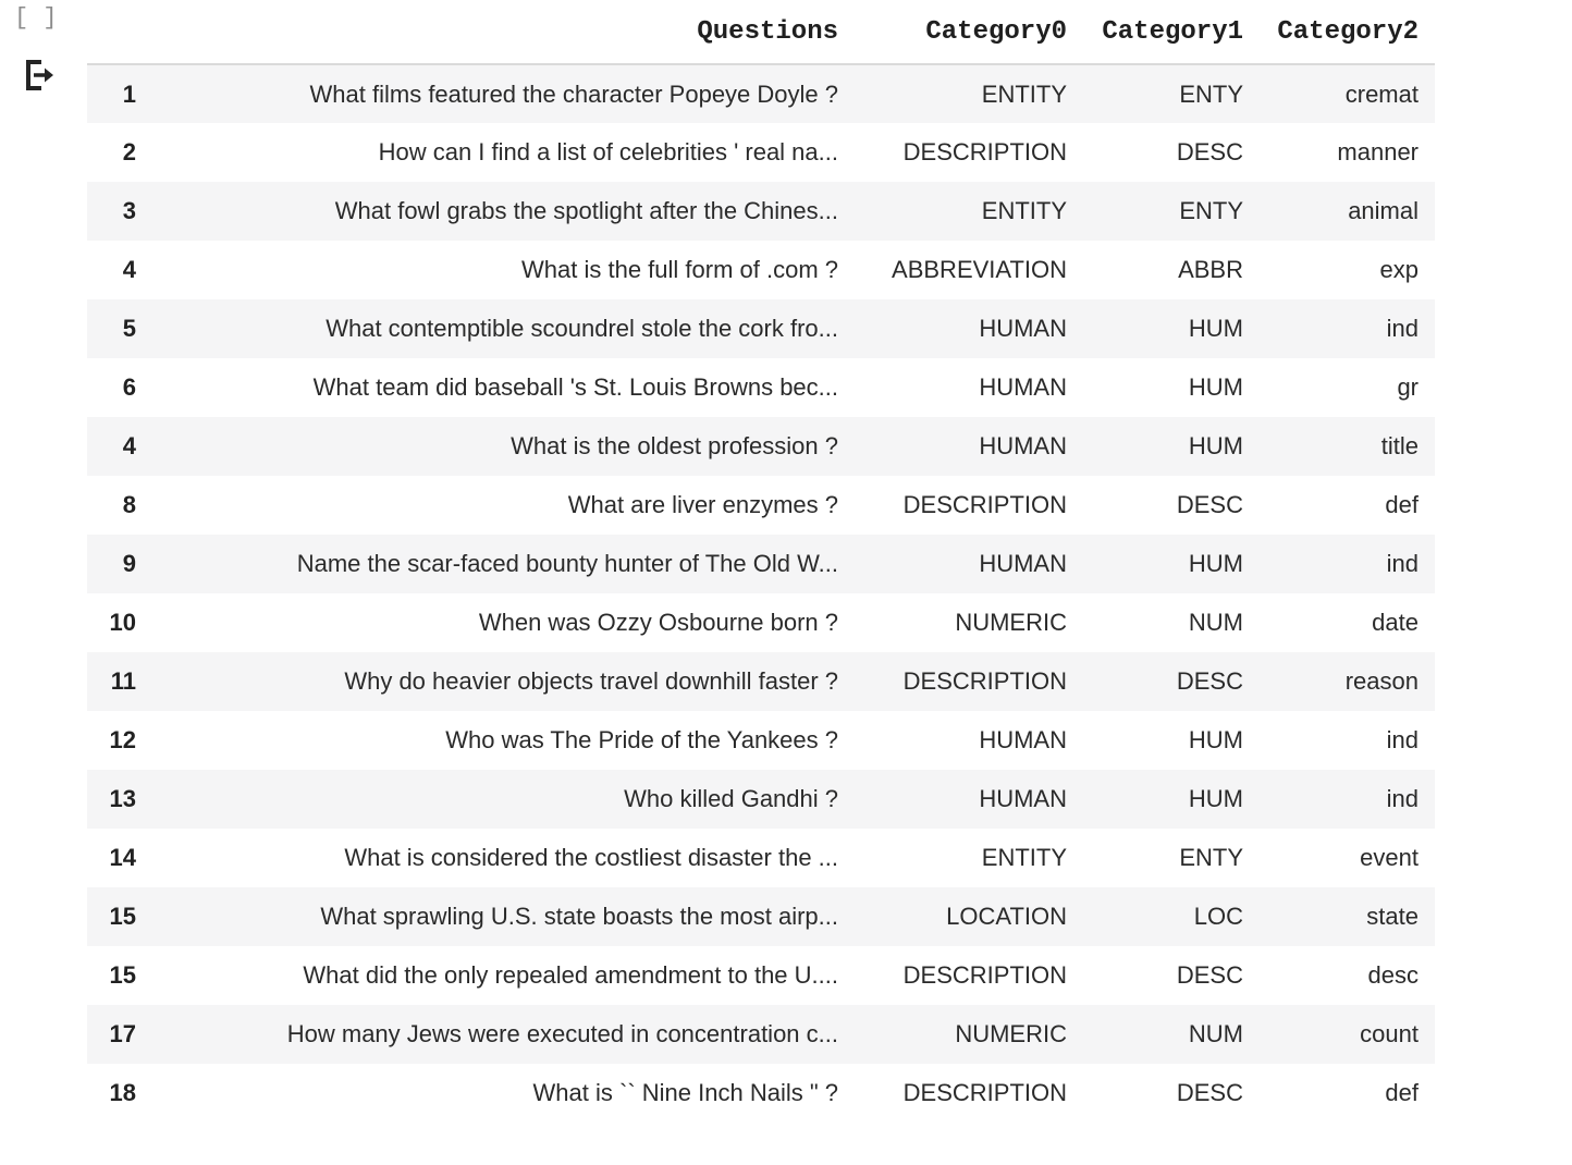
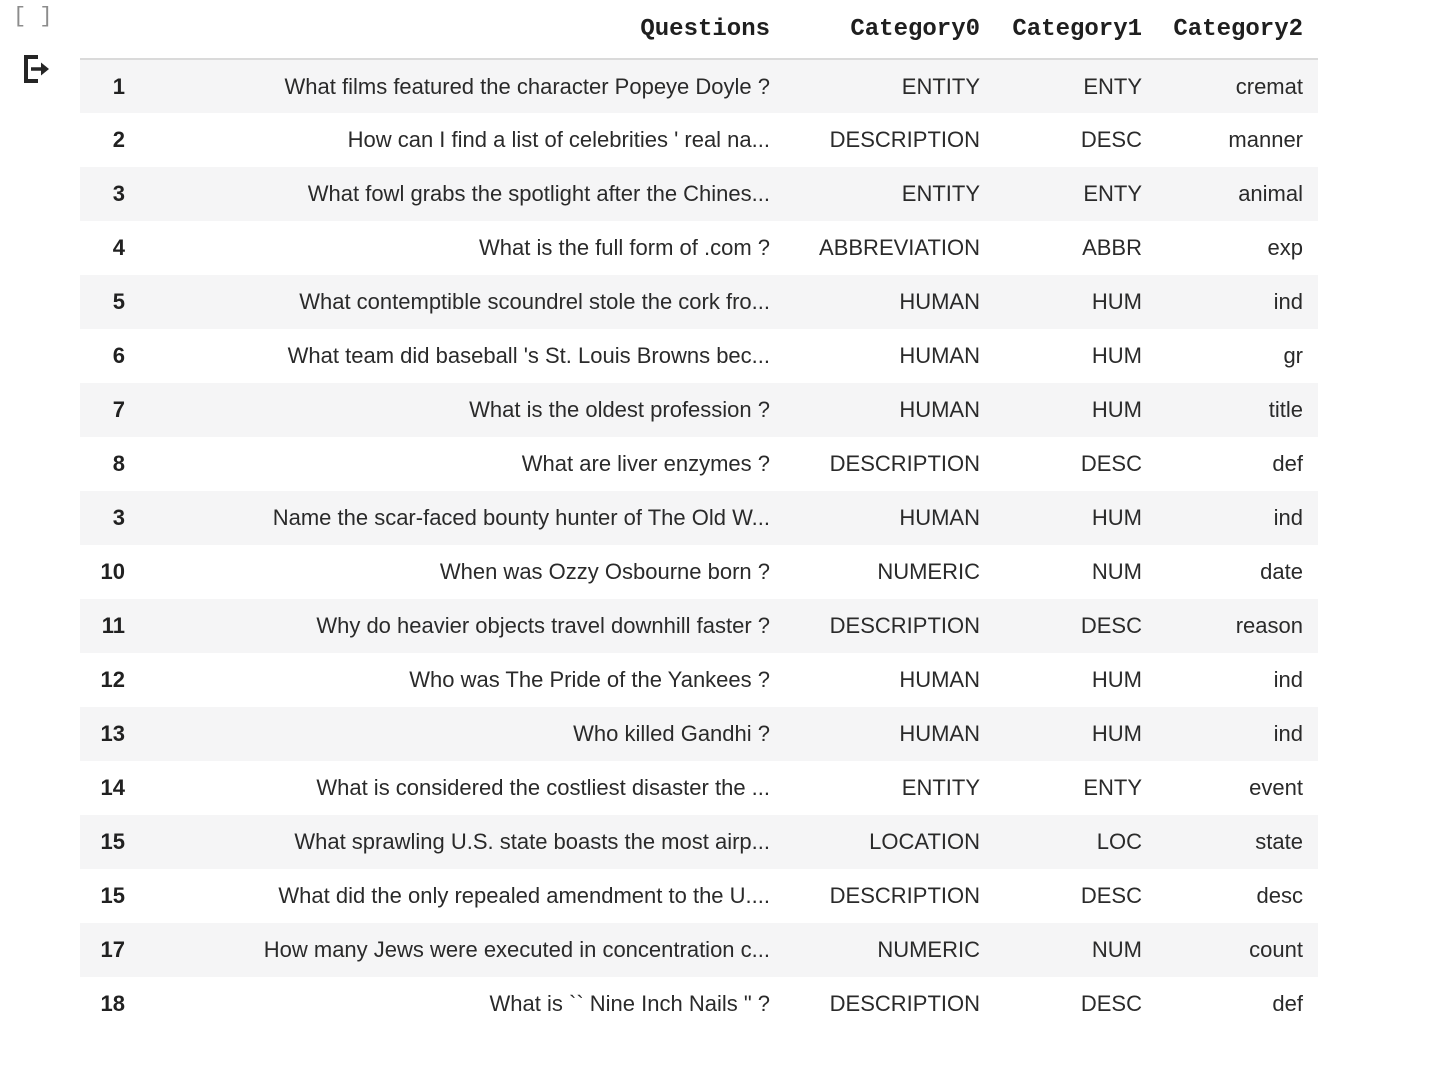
  [ ]
  	Questions	Category0	Category1	Category2
  1	What films featured the character Popeye Doyle ?	ENTITY	ENTY	cremat
  2	How can I find a list of celebrities ' real na...	DESCRIPTION	DESC	manner
  3	What fowl grabs the spotlight after the Chines...	ENTITY	ENTY	animal
  4	What is the full form of .com ?	ABBREVIATION	ABBR	exp
  5	What contemptible scoundrel stole the cork fro...	HUMAN	HUM	ind
  6	What team did baseball 's St. Louis Browns bec...	HUMAN	HUM	gr
- 4	What is the oldest profession ?	HUMAN	HUM	title
+ 7	What is the oldest profession ?	HUMAN	HUM	title
  8	What are liver enzymes ?	DESCRIPTION	DESC	def
- 9	Name the scar-faced bounty hunter of The Old W...	HUMAN	HUM	ind
+ 3	Name the scar-faced bounty hunter of The Old W...	HUMAN	HUM	ind
  10	When was Ozzy Osbourne born ?	NUMERIC	NUM	date
  11	Why do heavier objects travel downhill faster ?	DESCRIPTION	DESC	reason
  12	Who was The Pride of the Yankees ?	HUMAN	HUM	ind
  13	Who killed Gandhi ?	HUMAN	HUM	ind
  14	What is considered the costliest disaster the ...	ENTITY	ENTY	event
  15	What sprawling U.S. state boasts the most airp...	LOCATION	LOC	state
  15	What did the only repealed amendment to the U....	DESCRIPTION	DESC	desc
  17	How many Jews were executed in concentration c...	NUMERIC	NUM	count
  18	What is `` Nine Inch Nails " ?	DESCRIPTION	DESC	def
